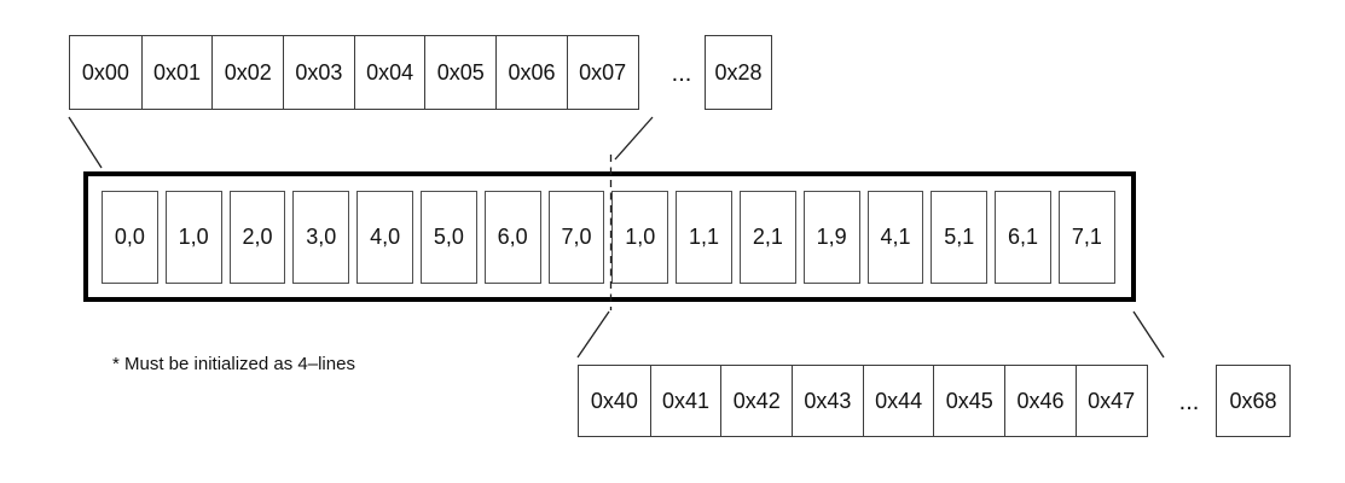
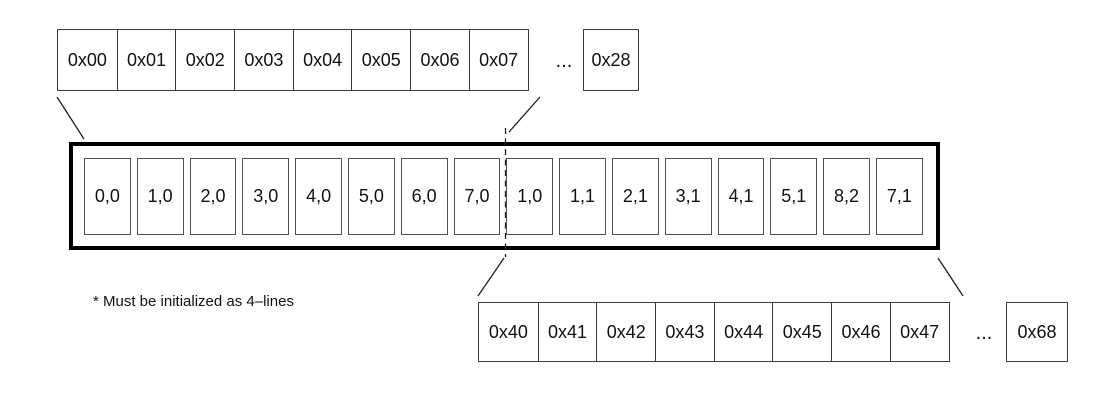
  0x00
  0x01
  0x02
  0x03
  0x04
  0x05
  0x06
  0x07
  ...
  0x28
  0,0
  1,0
  2,0
  3,0
  4,0
  5,0
  6,0
  7,0
  1,0
  1,1
  2,1
- 1,9
+ 3,1
  4,1
  5,1
- 6,1
+ 8,2
  7,1
  * Must be initialized as 4–lines
  0x40
  0x41
  0x42
  0x43
  0x44
  0x45
  0x46
  0x47
  ...
  0x68
